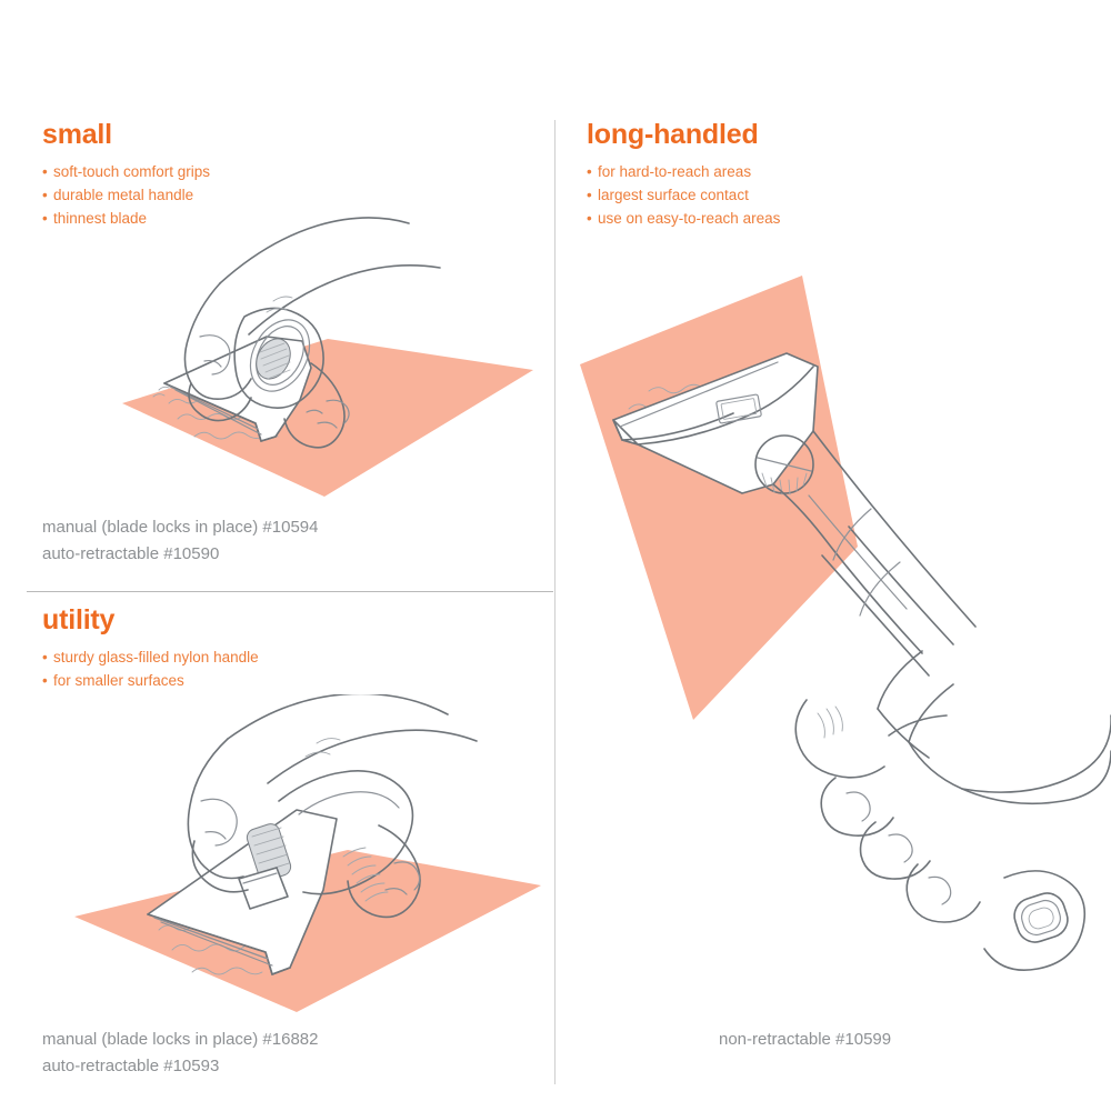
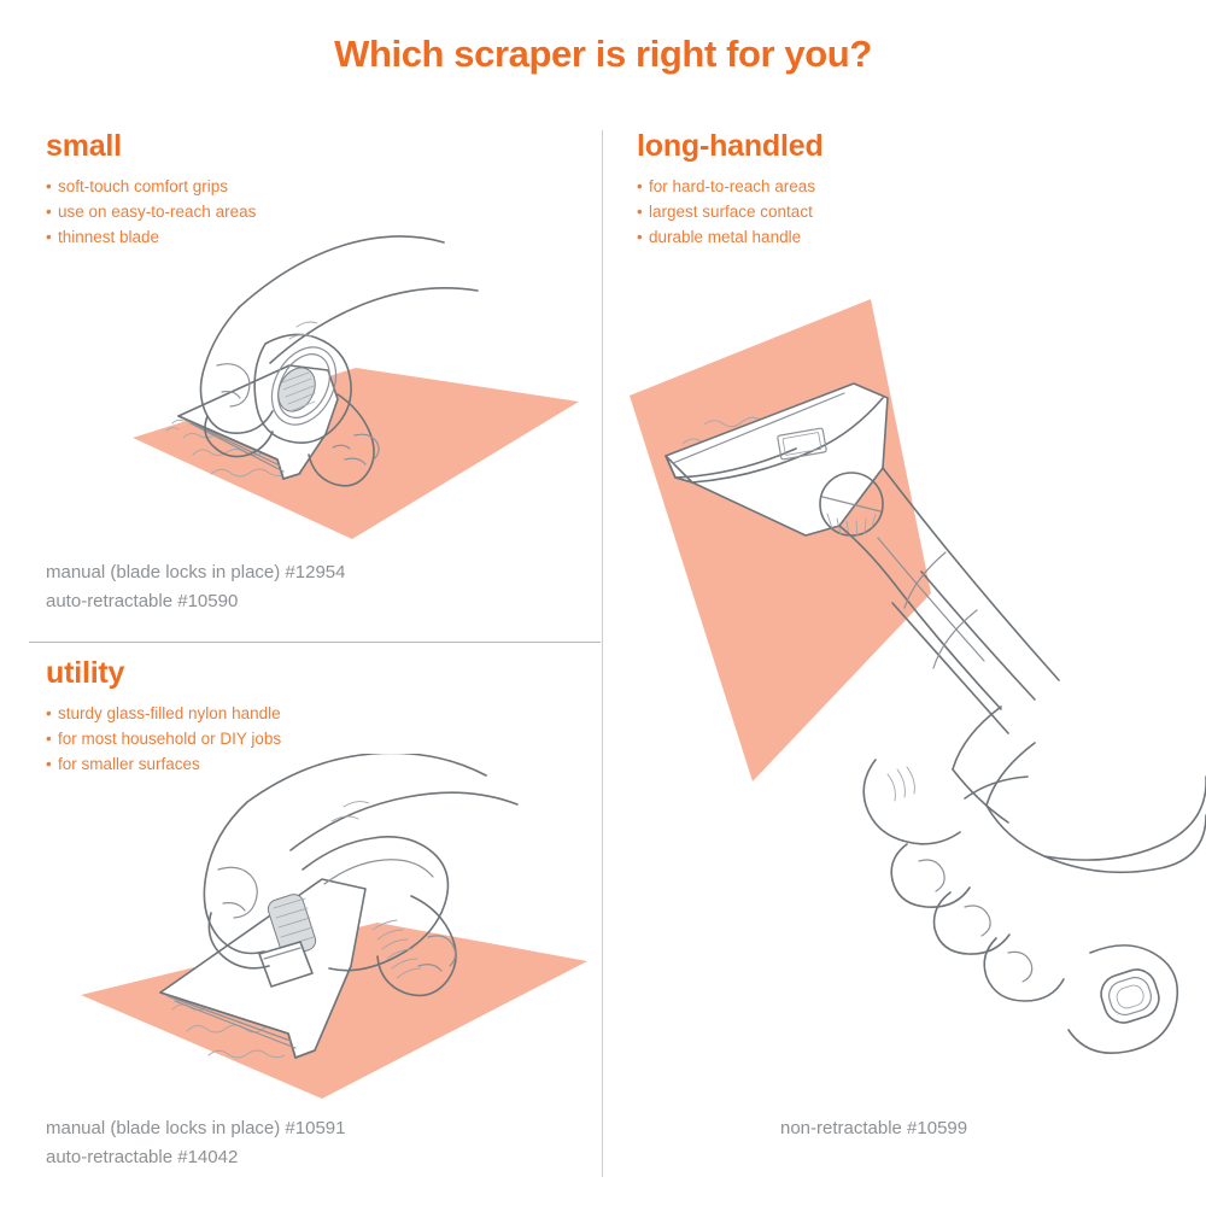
+ Which scraper is right for you?
  small
  soft-touch comfort grips
- durable metal handle
+ use on easy-to-reach areas
  thinnest blade
- manual (blade locks in place) #10594
+ manual (blade locks in place) #12954
  auto-retractable #10590
  utility
  sturdy glass-filled nylon handle
+ for most household or DIY jobs
  for smaller surfaces
- manual (blade locks in place) #16882
+ manual (blade locks in place) #10591
- auto-retractable #10593
+ auto-retractable #14042
  long-handled
  for hard-to-reach areas
  largest surface contact
- use on easy-to-reach areas
+ durable metal handle
  non-retractable #10599
